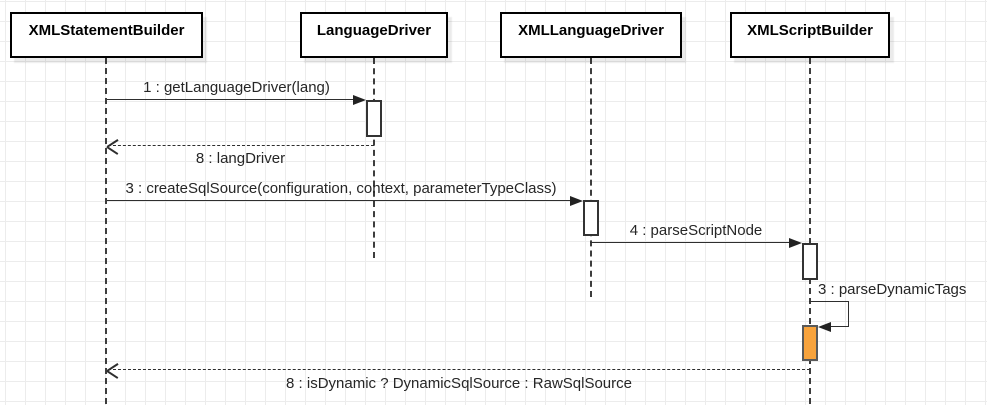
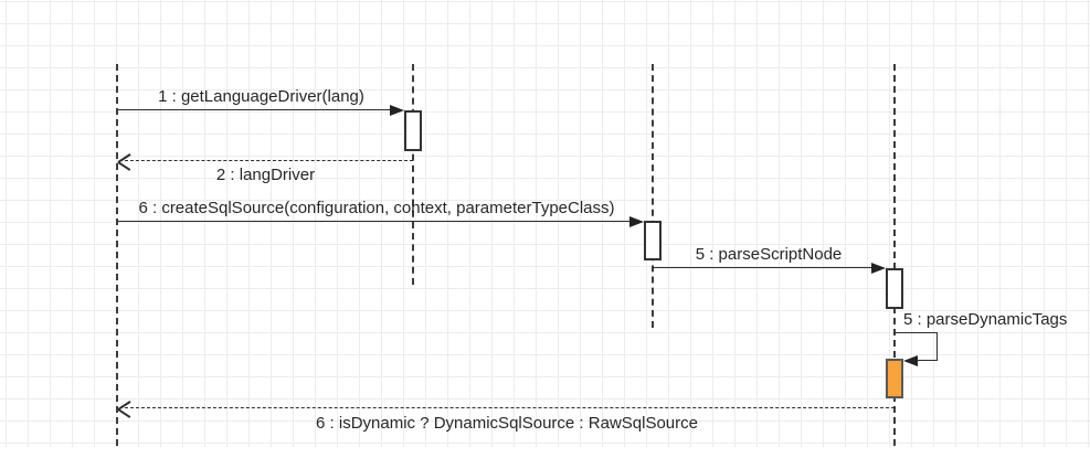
- XMLStatementBuilder
- LanguageDriver
- XMLLanguageDriver
- XMLScriptBuilder
  1 : getLanguageDriver(lang)
- 8 : langDriver
+ 2 : langDriver
- 3 : createSqlSource(configuration, context, parameterTypeClass)
+ 6 : createSqlSource(configuration, context, parameterTypeClass)
- 4 : parseScriptNode
+ 5 : parseScriptNode
- 3 : parseDynamicTags
+ 5 : parseDynamicTags
- 8 : isDynamic ? DynamicSqlSource : RawSqlSource
+ 6 : isDynamic ? DynamicSqlSource : RawSqlSource
